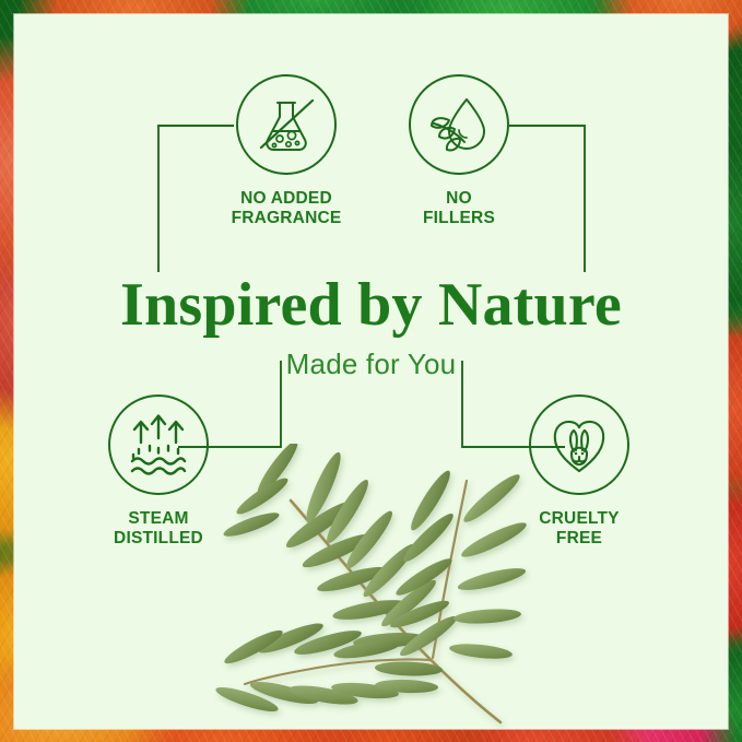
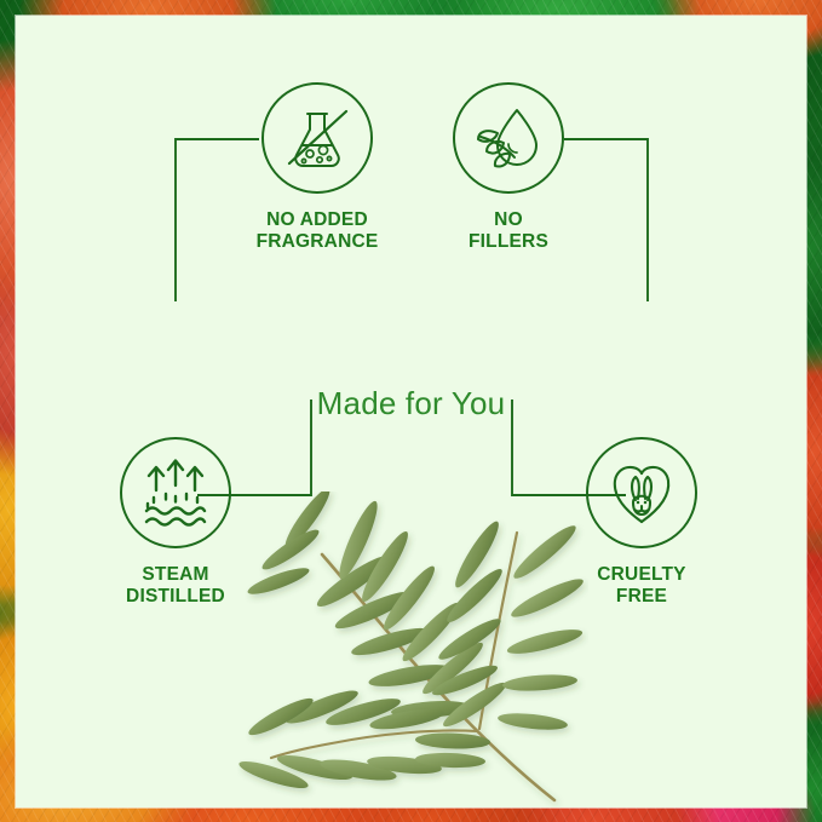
  NO ADDED
  FRAGRANCE
  NO
  FILLERS
  STEAM
  DISTILLED
  CRUELTY
  FREE
- Inspired by Nature
  Made for You
